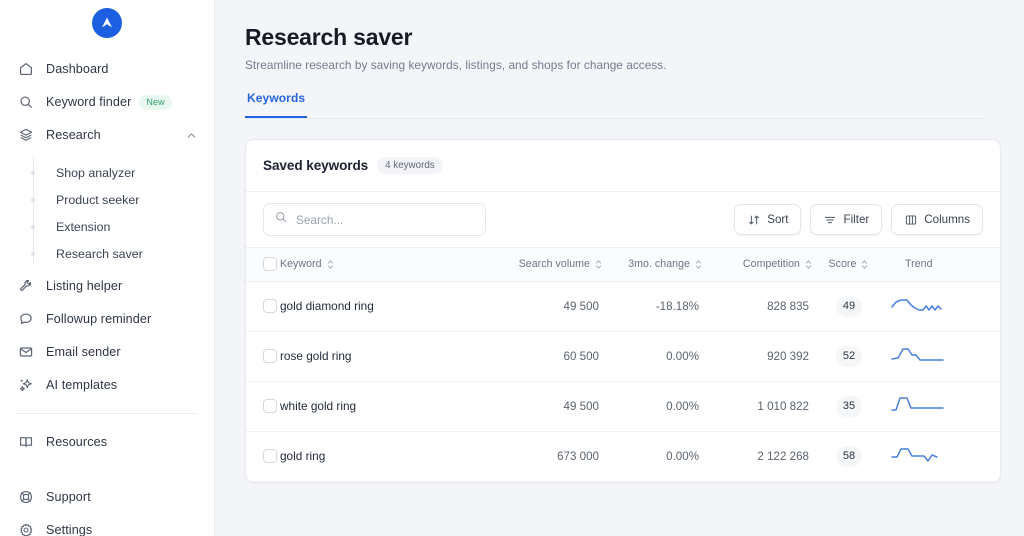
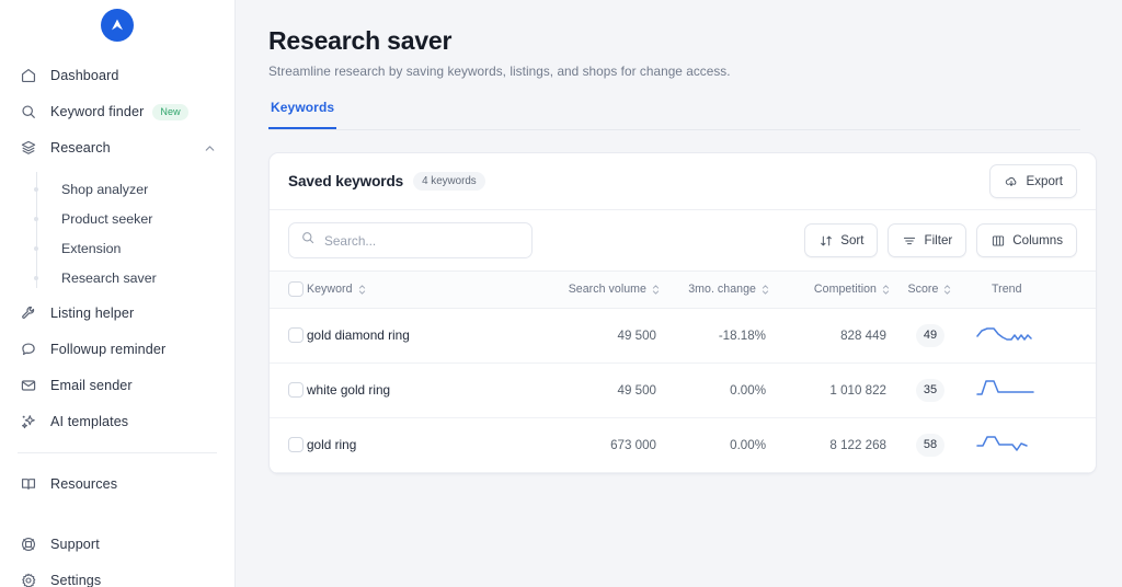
  Dashboard
  Keyword finder
  New
  Research
  Shop analyzer
  Product seeker
  Extension
  Research saver
  Listing helper
  Followup reminder
  Email sender
  AI templates
  Resources
  Support
  Settings
  Research saver
  Streamline research by saving keywords, listings, and shops for change access.
  Keywords
  Saved keywords
  4 keywords
+ Export
  Search...
  Sort
  Filter
  Columns
  	Keyword	Search volume	3mo. change	Competition	Score	Trend
- 	gold diamond ring	49 500	-18.18%	828 835	49
+ 	gold diamond ring	49 500	-18.18%	828 449	49
- 	rose gold ring	60 500	0.00%	920 392	52
  	white gold ring	49 500	0.00%	1 010 822	35
- 	gold ring	673 000	0.00%	2 122 268	58
+ 	gold ring	673 000	0.00%	8 122 268	58
